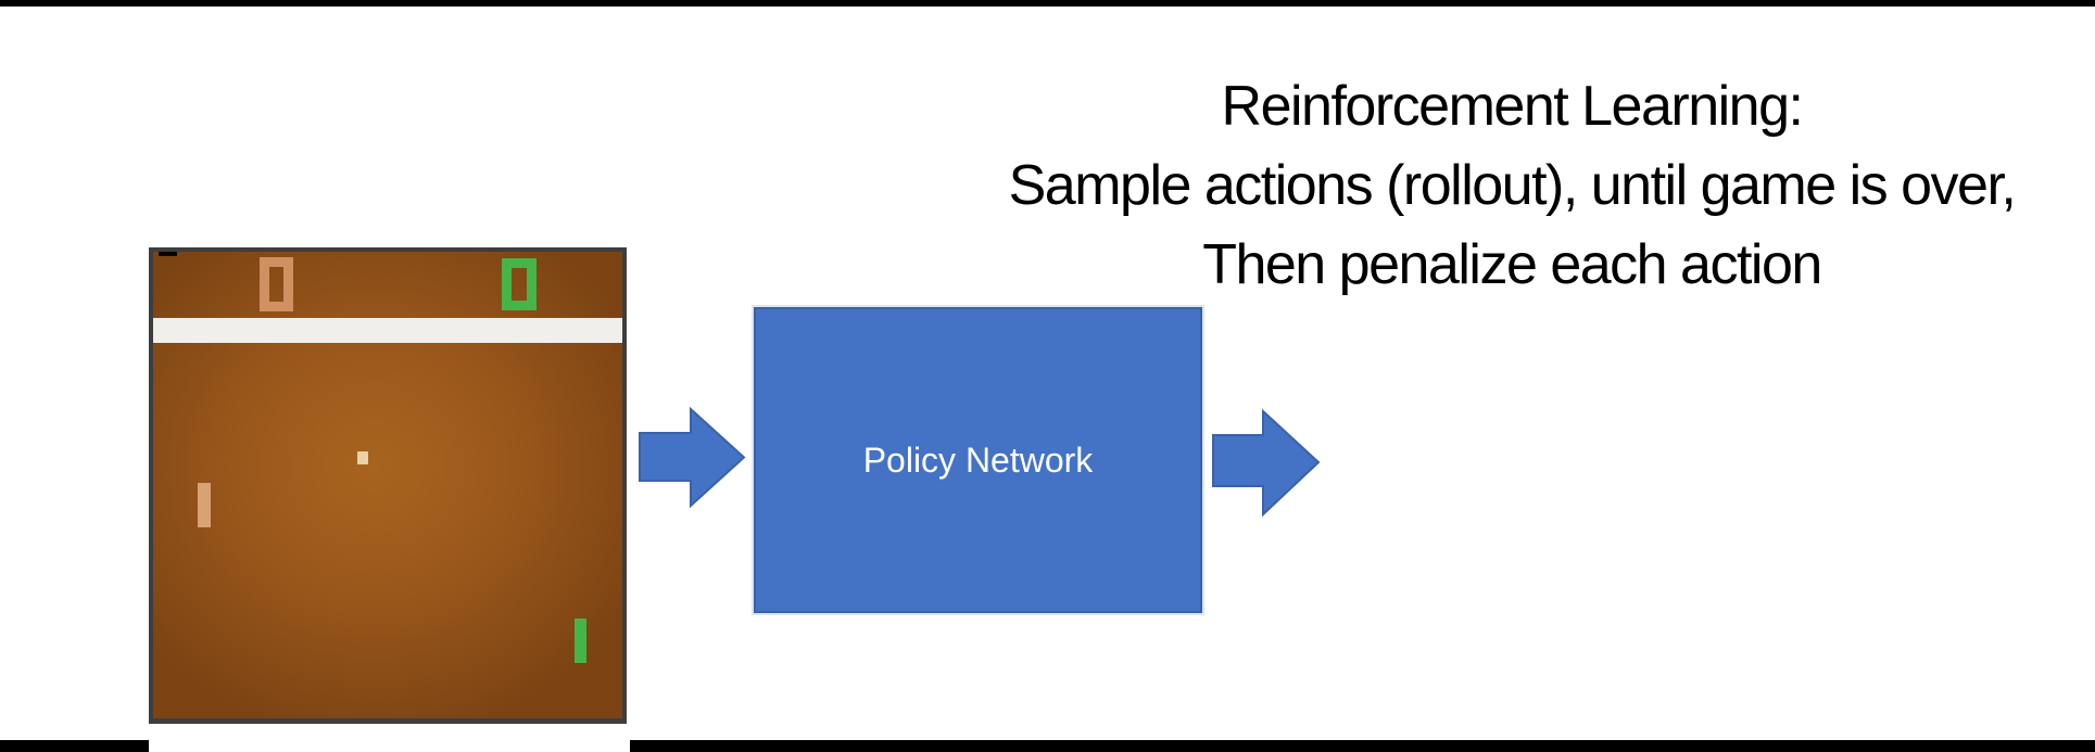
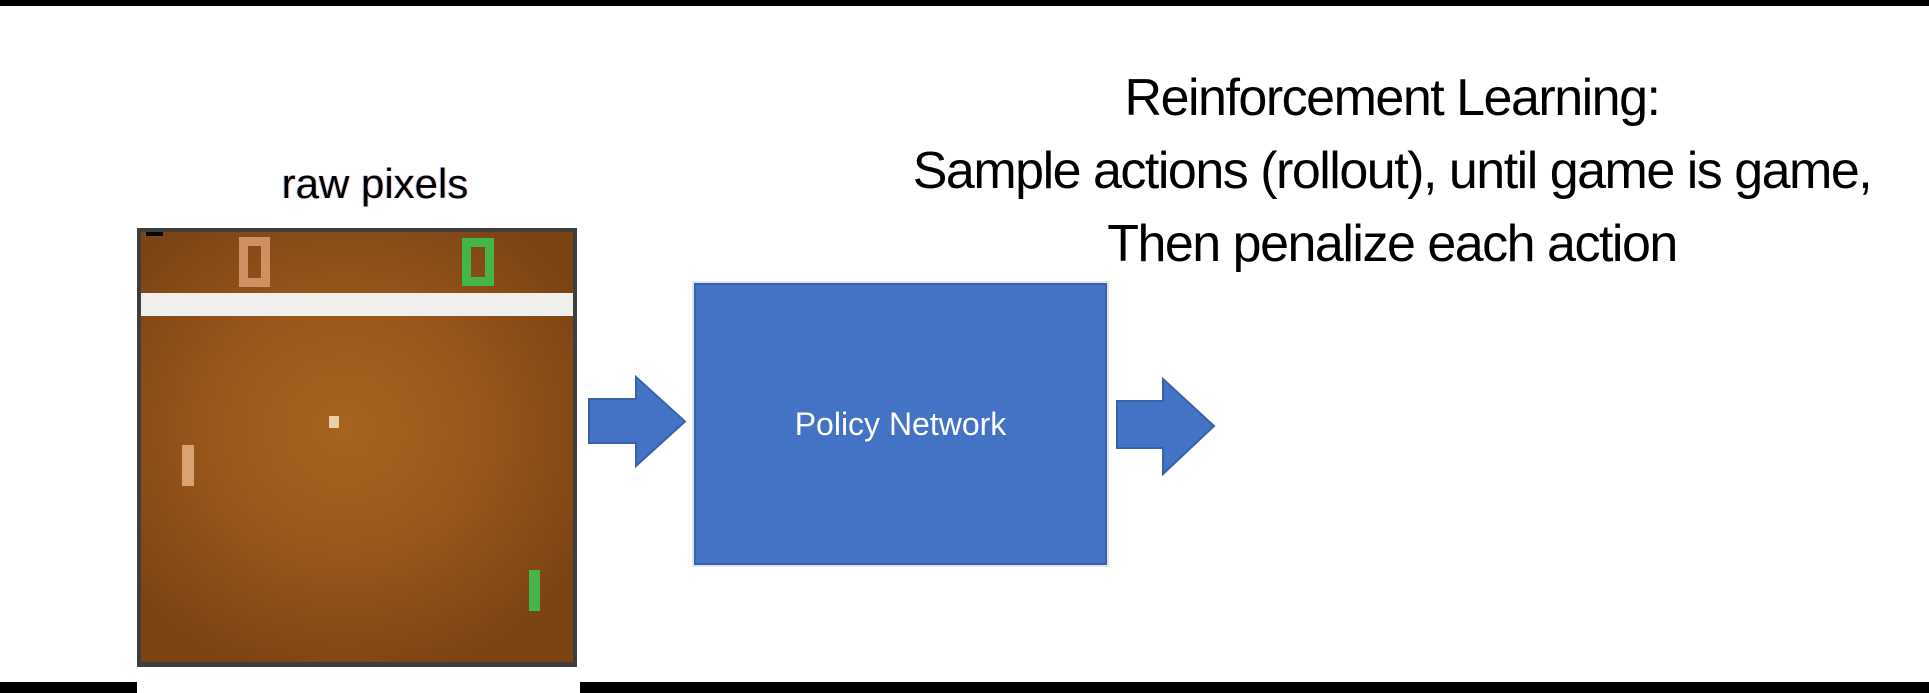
  Reinforcement Learning:
- Sample actions (rollout), until game is over,
+ Sample actions (rollout), until game is game,
  Then penalize each action
+ raw pixels
  Policy Network
